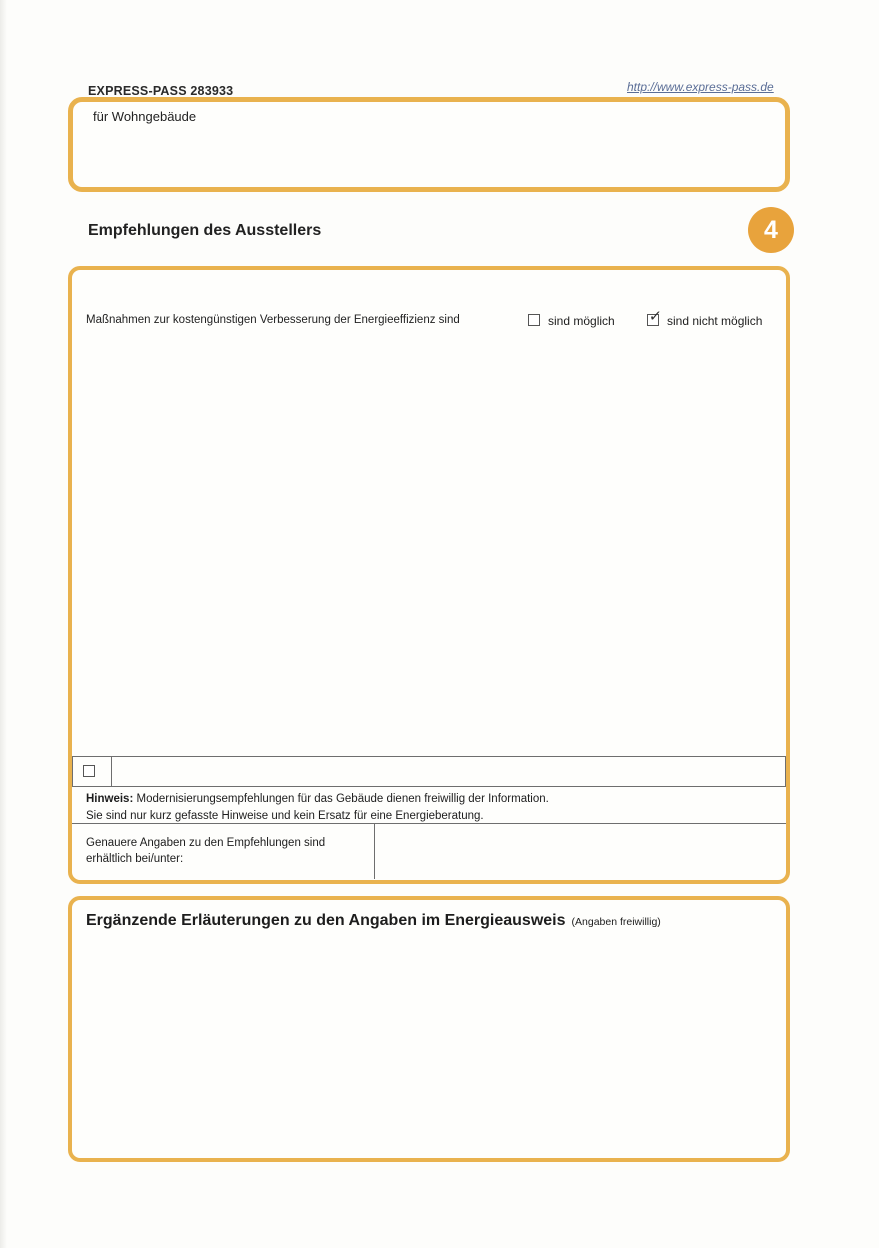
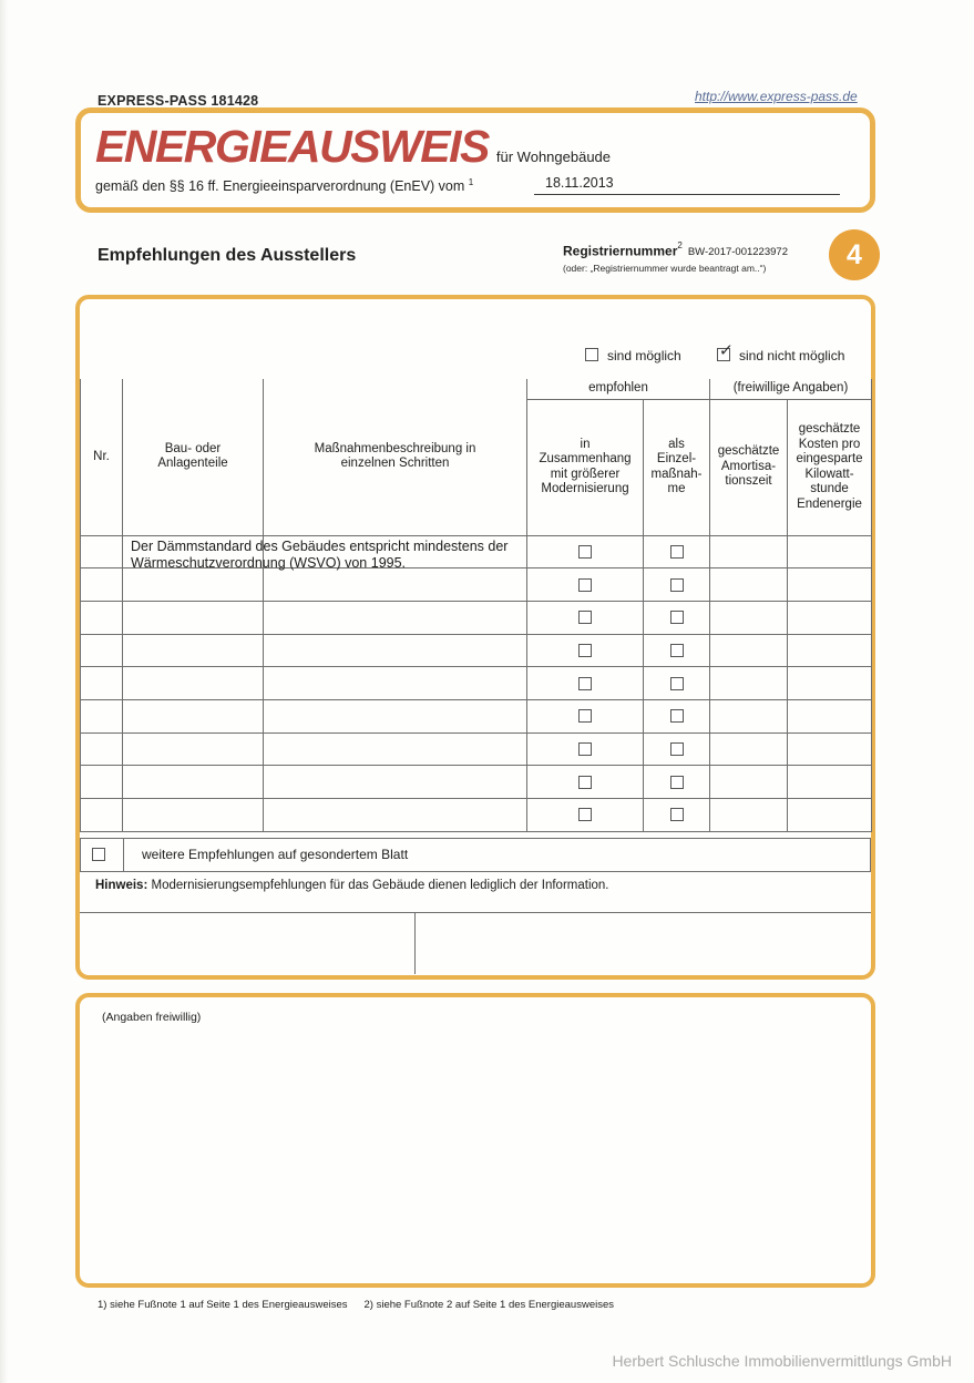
- EXPRESS-PASS 283933
+ EXPRESS-PASS 181428
  http://www.express-pass.de
+ ENERGIEAUSWEIS
  für Wohngebäude
+ gemäß den §§ 16 ff. Energieeinsparverordnung (EnEV) vom 1
+ 18.11.2013
  Empfehlungen des Ausstellers
+ Registriernummer2BW-2017-001223972
+ (oder: „Registriernummer wurde beantragt am..“)
  4
- Maßnahmen zur kostengünstigen Verbesserung der Energieeffizienz sind
  sind möglich
  sind nicht möglich
+ Nr.	Bau- oder Anlagenteile	Maßnahmenbeschreibung in einzelnen Schritten	empfohlen	(freiwillige Angaben)
+ in Zusammenhang mit größerer Modernisierung	als Einzel- maßnah- me	geschätzte Amortisa- tionszeit	geschätzte Kosten pro eingesparte Kilowatt- stunde Endenergie
+ Der Dämmstandard des Gebäudes entspricht mindestens der
+ Wärmeschutzverordnung (WSVO) von 1995.
+ weitere Empfehlungen auf gesondertem Blatt
- Hinweis: Modernisierungsempfehlungen für das Gebäude dienen freiwillig der Information.
+ Hinweis: Modernisierungsempfehlungen für das Gebäude dienen lediglich der Information.
- Sie sind nur kurz gefasste Hinweise und kein Ersatz für eine Energieberatung.
- Genauere Angaben zu den Empfehlungen sind
- erhältlich bei/unter:
- Ergänzende Erläuterungen zu den Angaben im Energieausweis
  (Angaben freiwillig)
+ 1) siehe Fußnote 1 auf Seite 1 des Energieausweises 2) siehe Fußnote 2 auf Seite 1 des Energieausweises
+ Herbert Schlusche Immobilienvermittlungs GmbH
